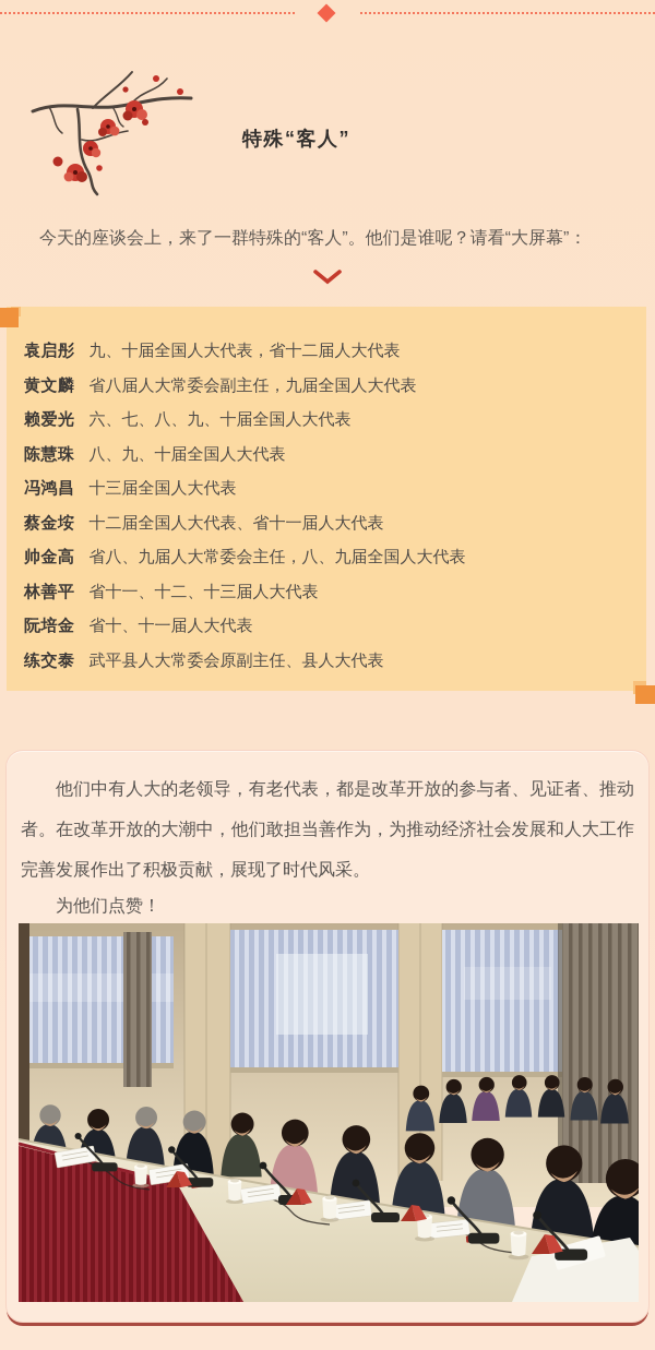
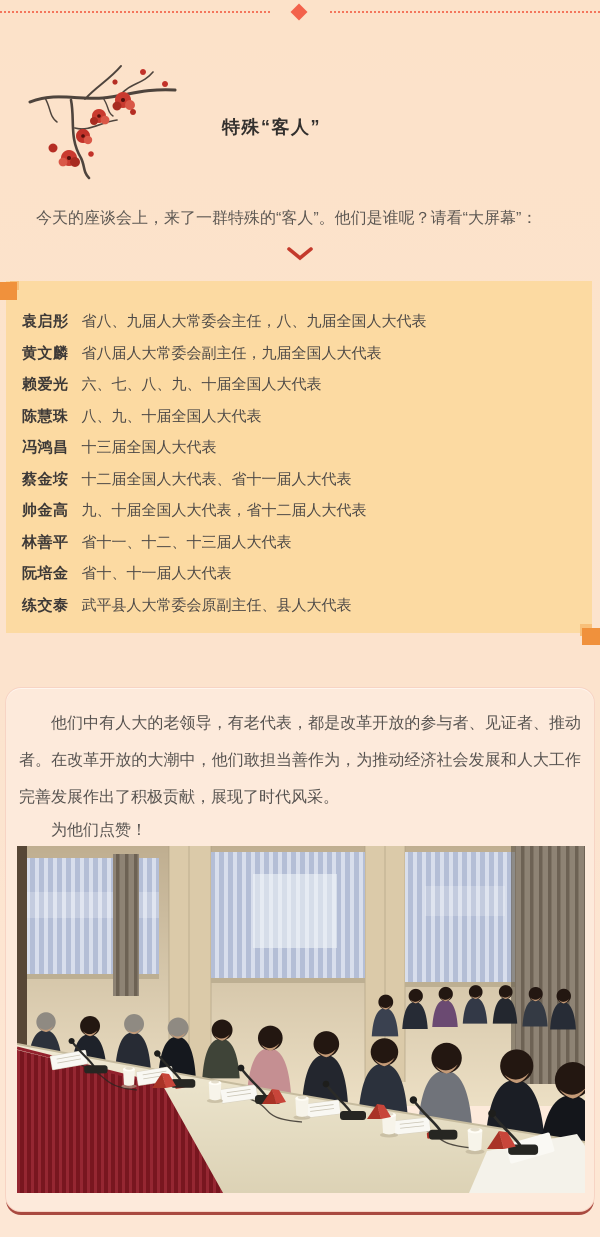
  特殊“客人”
  今天的座谈会上，来了一群特殊的“客人”。他们是谁呢？请看“大屏幕”：
- 袁启彤 九、十届全国人大代表，省十二届人大代表
+ 袁启彤 省八、九届人大常委会主任，八、九届全国人大代表
  黄文麟 省八届人大常委会副主任，九届全国人大代表
  赖爱光 六、七、八、九、十届全国人大代表
  陈慧珠 八、九、十届全国人大代表
  冯鸿昌 十三届全国人大代表
  蔡金垵 十二届全国人大代表、省十一届人大代表
- 帅金高 省八、九届人大常委会主任，八、九届全国人大代表
+ 帅金高 九、十届全国人大代表，省十二届人大代表
  林善平 省十一、十二、十三届人大代表
  阮培金 省十、十一届人大代表
  练交泰 武平县人大常委会原副主任、县人大代表
  他们中有人大的老领导，有老代表，都是改革开放的参与者、见证者、推动者。在改革开放的大潮中，他们敢担当善作为，为推动经济社会发展和人大工作完善发展作出了积极贡献，展现了时代风采。
  为他们点赞！
